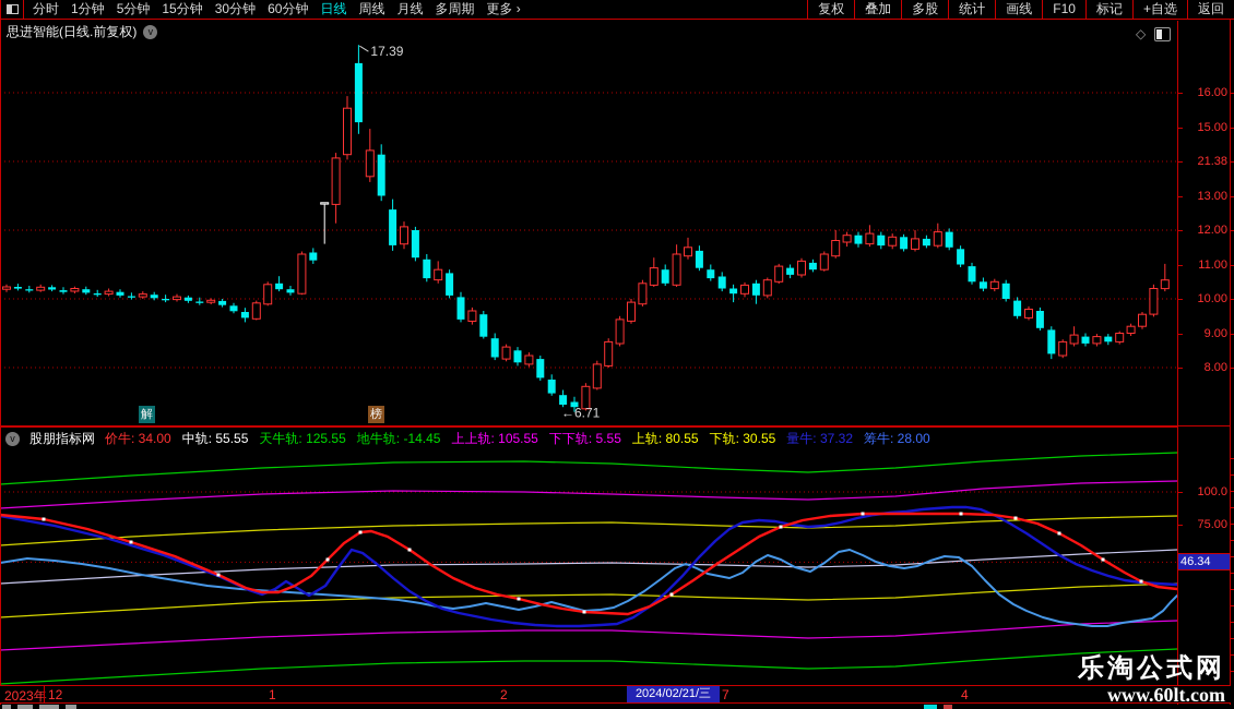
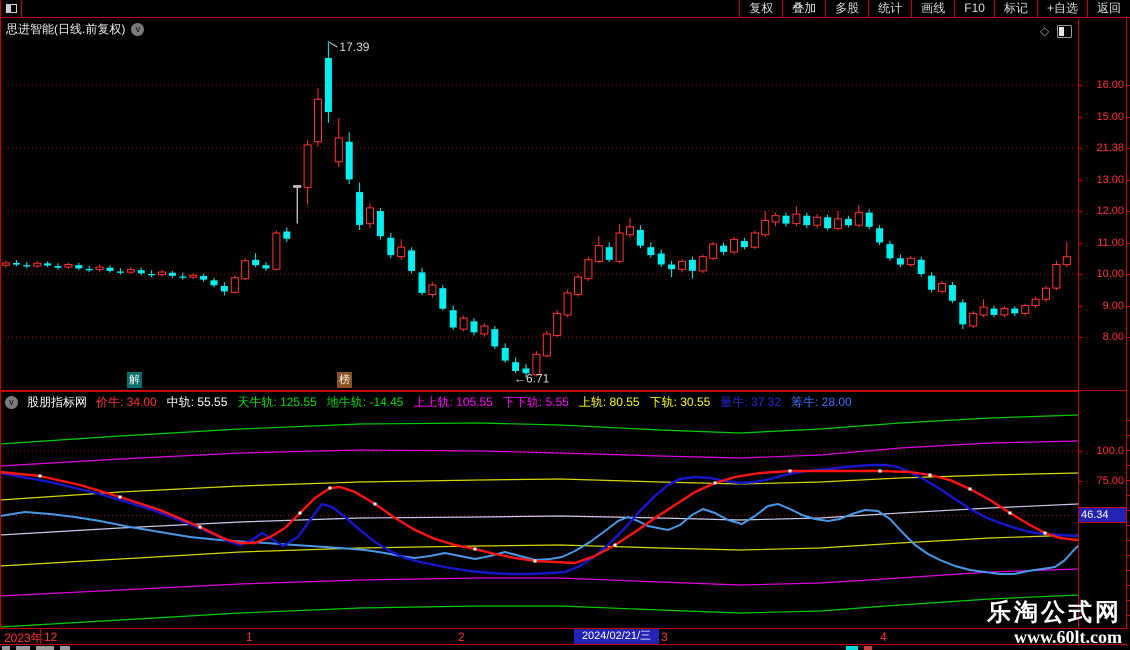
- 分时
- 1分钟
- 5分钟
- 15分钟
- 30分钟
- 60分钟
- 日线
- 周线
- 月线
- 多周期
- 更多 ›
  复权
  叠加
  多股
  统计
  画线
  F10
  标记
  +自选
  返回
  思进智能(日线.前复权)
  v
  ◇
  17.39
  ←6.71
  解
  榜
  v
  股朋指标网
  价牛: 34.00
  中轨: 55.55
  天牛轨: 125.55
  地牛轨: -14.45
  上上轨: 105.55
  下下轨: 5.55
  上轨: 80.55
  下轨: 30.55
  量牛: 37.32
  筹牛: 28.00
  2023年
  2024/02/21/三
  乐淘公式网
  www.60lt.com
  16.00
  15.00
  21.38
  13.00
  12.00
  11.00
  10.00
  9.00
  8.00
  100.0
  75.00
  46.34
  12
  1
  2
- 7
+ 3
  4
